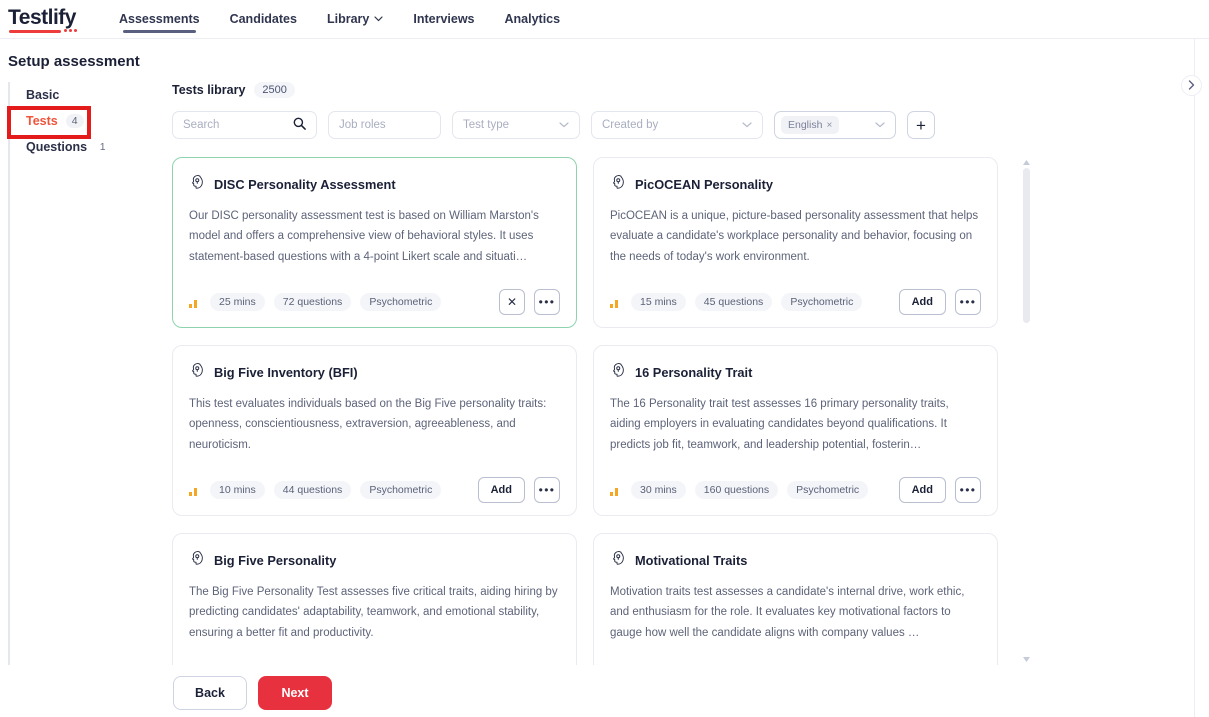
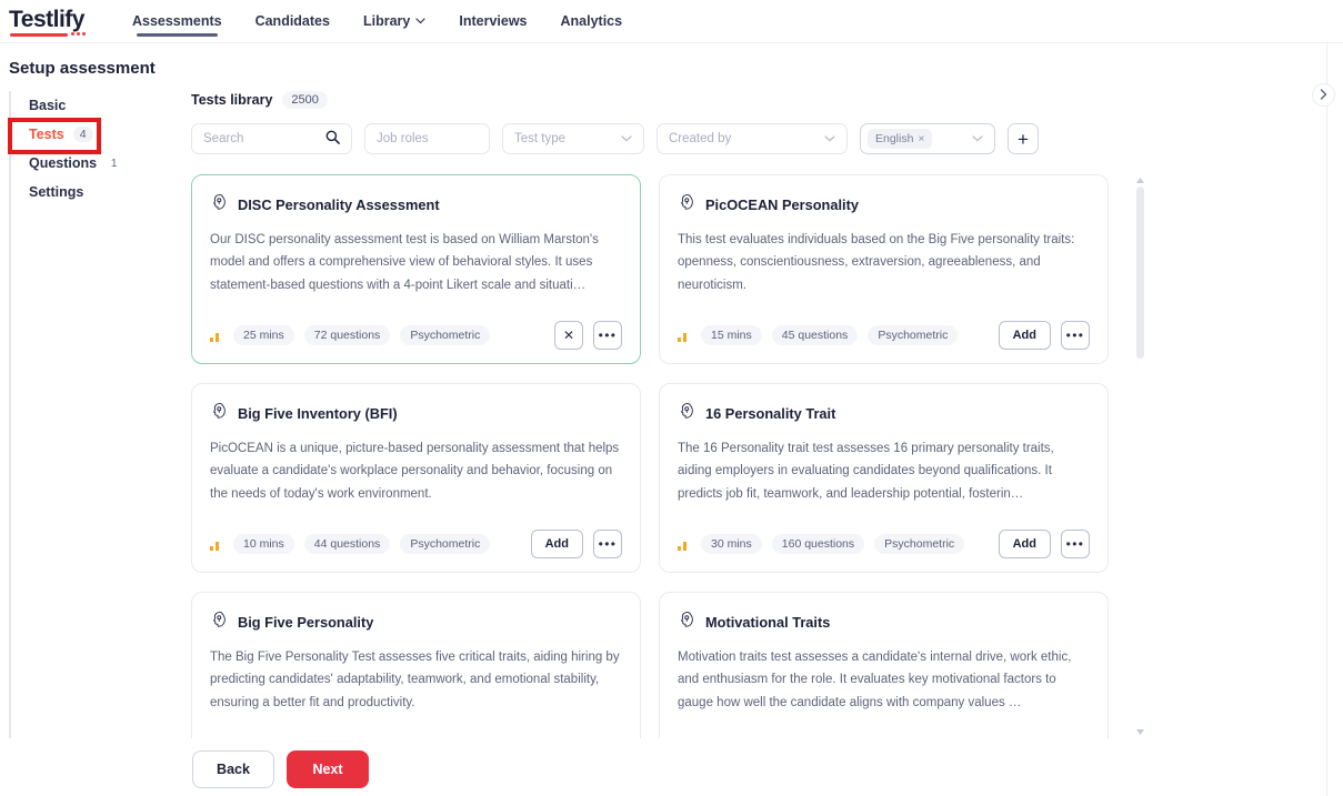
  Testlify
  Assessments
  Candidates
  Library
  Interviews
  Analytics
  Setup assessment
  Basic
  Tests
  4
  Questions
  1
+ Settings
  Tests library
  2500
  Search
  Job roles
  Test type
  Created by
  English
  ×
  +
  DISC Personality Assessment
  Our DISC personality assessment test is based on William Marston's model and offers a comprehensive view of behavioral styles. It uses statement-based questions with a 4-point Likert scale and situati…
  25 mins
  72 questions
  Psychometric
  ✕
  •••
  PicOCEAN Personality
- PicOCEAN is a unique, picture-based personality assessment that helps evaluate a candidate's workplace personality and behavior, focusing on the needs of today's work environment.
+ This test evaluates individuals based on the Big Five personality traits: openness, conscientiousness, extraversion, agreeableness, and neuroticism.
  15 mins
  45 questions
  Psychometric
  Add
  •••
  Big Five Inventory (BFI)
- This test evaluates individuals based on the Big Five personality traits: openness, conscientiousness, extraversion, agreeableness, and neuroticism.
+ PicOCEAN is a unique, picture-based personality assessment that helps evaluate a candidate's workplace personality and behavior, focusing on the needs of today's work environment.
  10 mins
  44 questions
  Psychometric
  Add
  •••
  16 Personality Trait
  The 16 Personality trait test assesses 16 primary personality traits, aiding employers in evaluating candidates beyond qualifications. It predicts job fit, teamwork, and leadership potential, fosterin…
  30 mins
  160 questions
  Psychometric
  Add
  •••
  Big Five Personality
  The Big Five Personality Test assesses five critical traits, aiding hiring by predicting candidates' adaptability, teamwork, and emotional stability, ensuring a better fit and productivity.
  Motivational Traits
  Motivation traits test assesses a candidate's internal drive, work ethic, and enthusiasm for the role. It evaluates key motivational factors to gauge how well the candidate aligns with company values …
  Back
  Next
